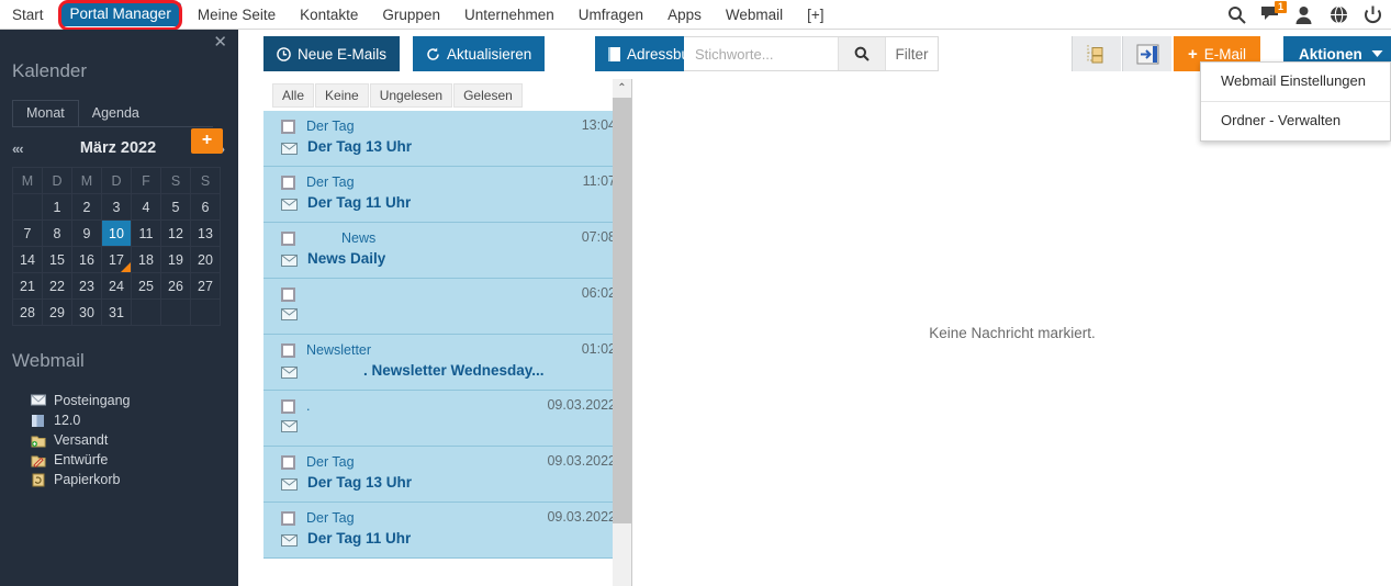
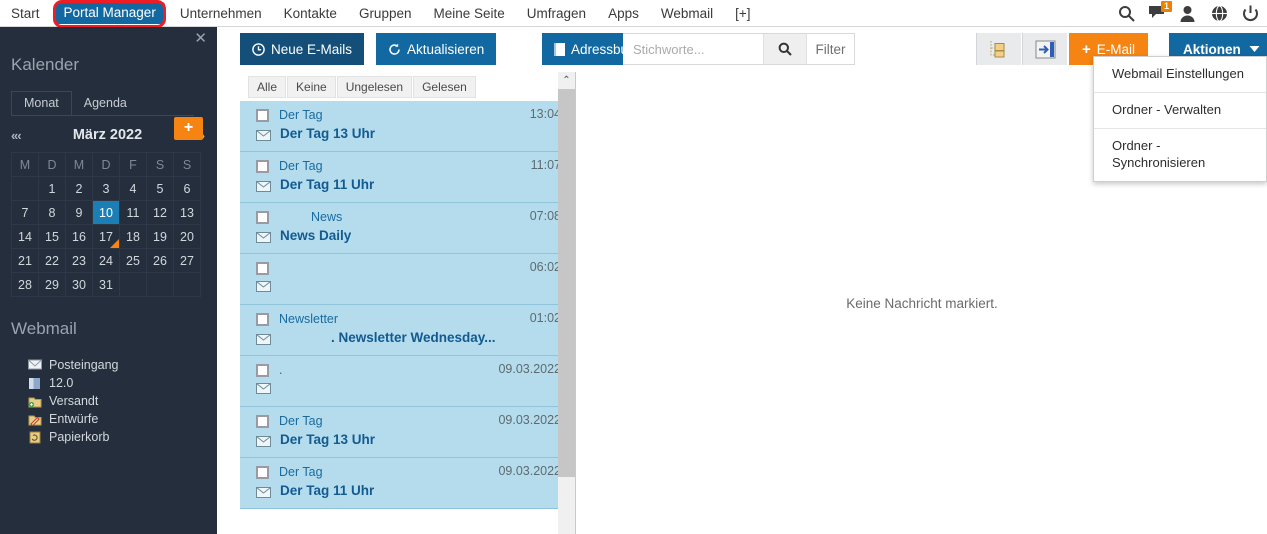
  Start
  Portal Manager
- Meine Seite
+ Unternehmen
  Kontakte
  Gruppen
- Unternehmen
+ Meine Seite
  Umfragen
  Apps
  Webmail
  [+]
  1
  ✕
  Kalender
  Monat
  Agenda
  +
  «‹
  März 2022
  M	D	M	D	F	S	S
  	1	2	3	4	5	6
  7	8	9	10	11	12	13
  14	15	16	17	18	19	20
  21	22	23	24	25	26	27
  28	29	30	31
  Webmail
  Posteingang
  12.0
  Versandt
  Entwürfe
  Papierkorb
  Neue E-Mails
  Aktualisieren
  Adressb
  Stichworte...
  Filter
  +
  E-Mail
  Aktionen
  Webmail Einstellungen
  Ordner - Verwalten
+ Ordner - Synchronisieren
  Alle
  Keine
  Ungelesen
  Gelesen
  Der Tag
  13:0
  Der Tag 13 Uhr
  Der Tag
  11:0
  Der Tag 11 Uhr
  News
  07:0
  News Daily
  06:0
  Newsletter
  01:0
  . Newsletter Wednesday...
  .
  09.03.202
  Der Tag
  09.03.202
  Der Tag 13 Uhr
  Der Tag
  09.03.202
  Der Tag 11 Uhr
  ⌃
  Keine Nachricht markiert.
